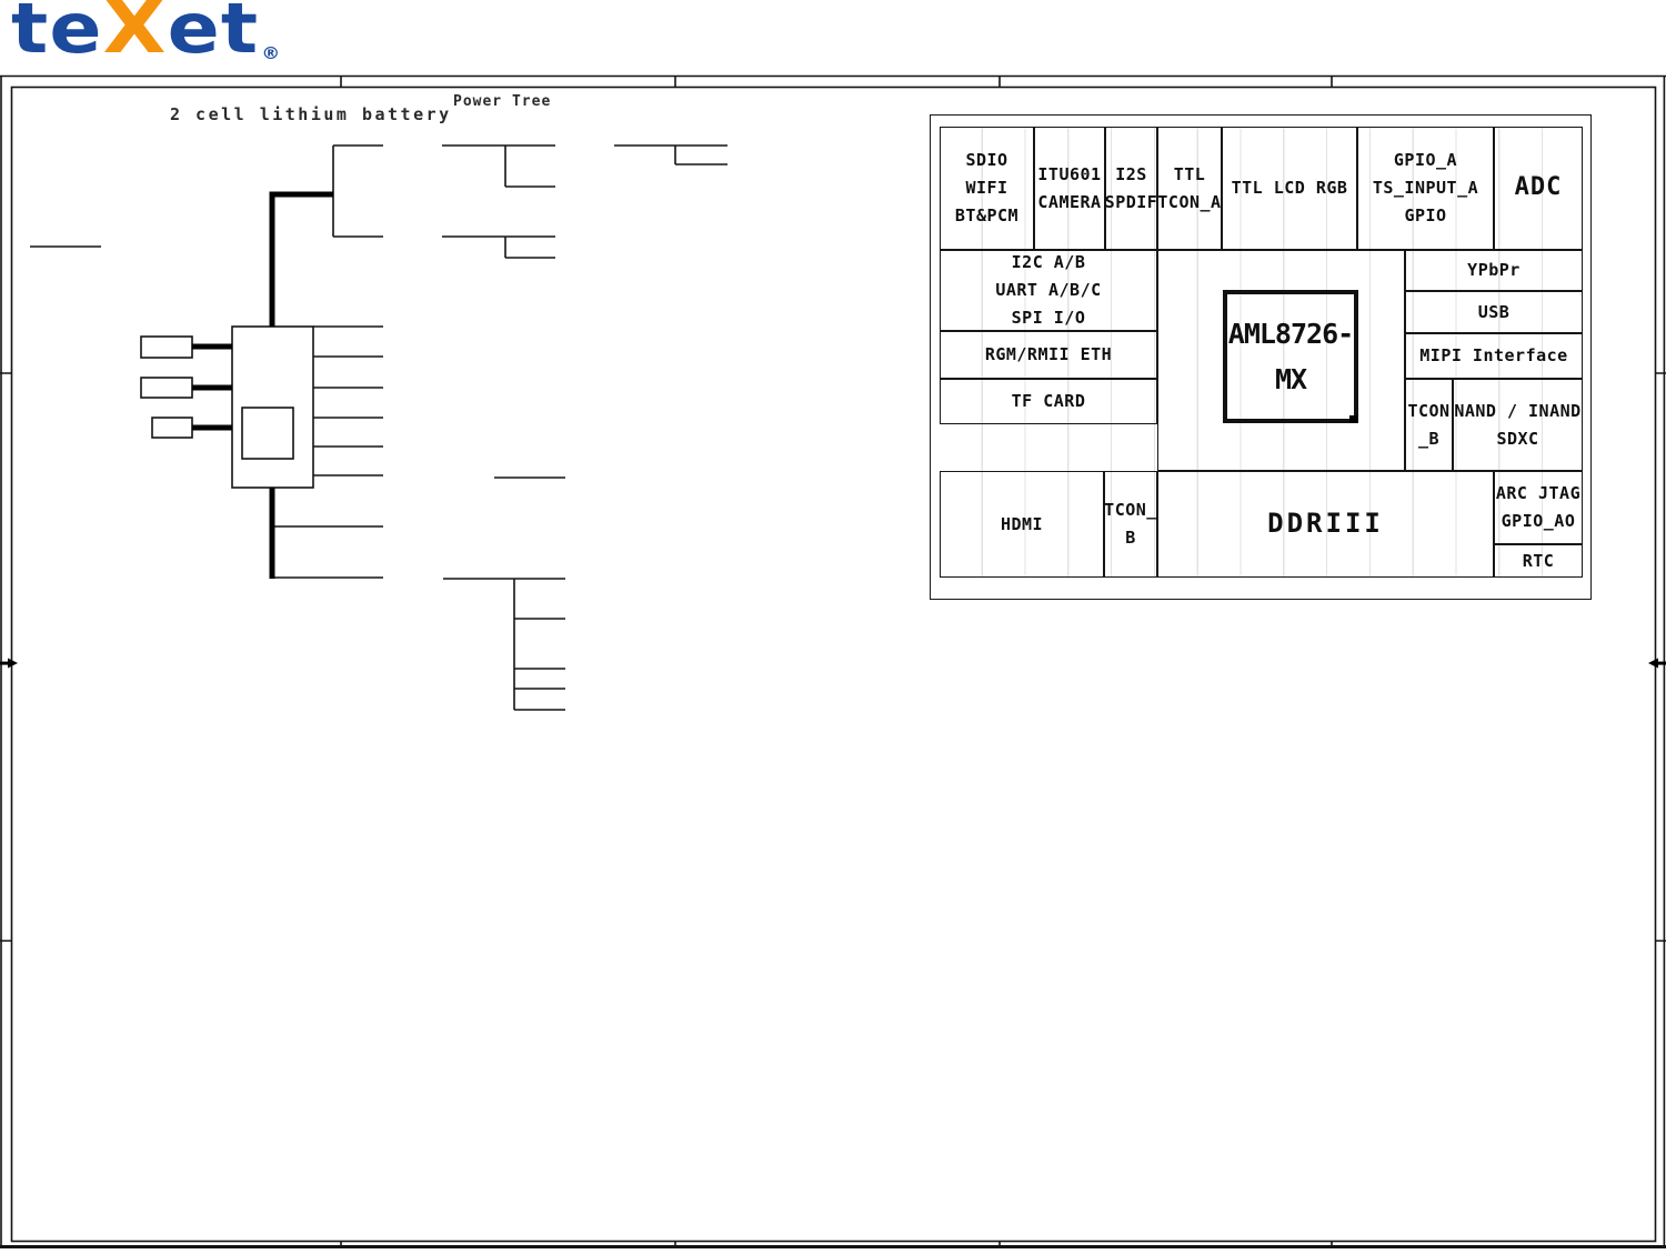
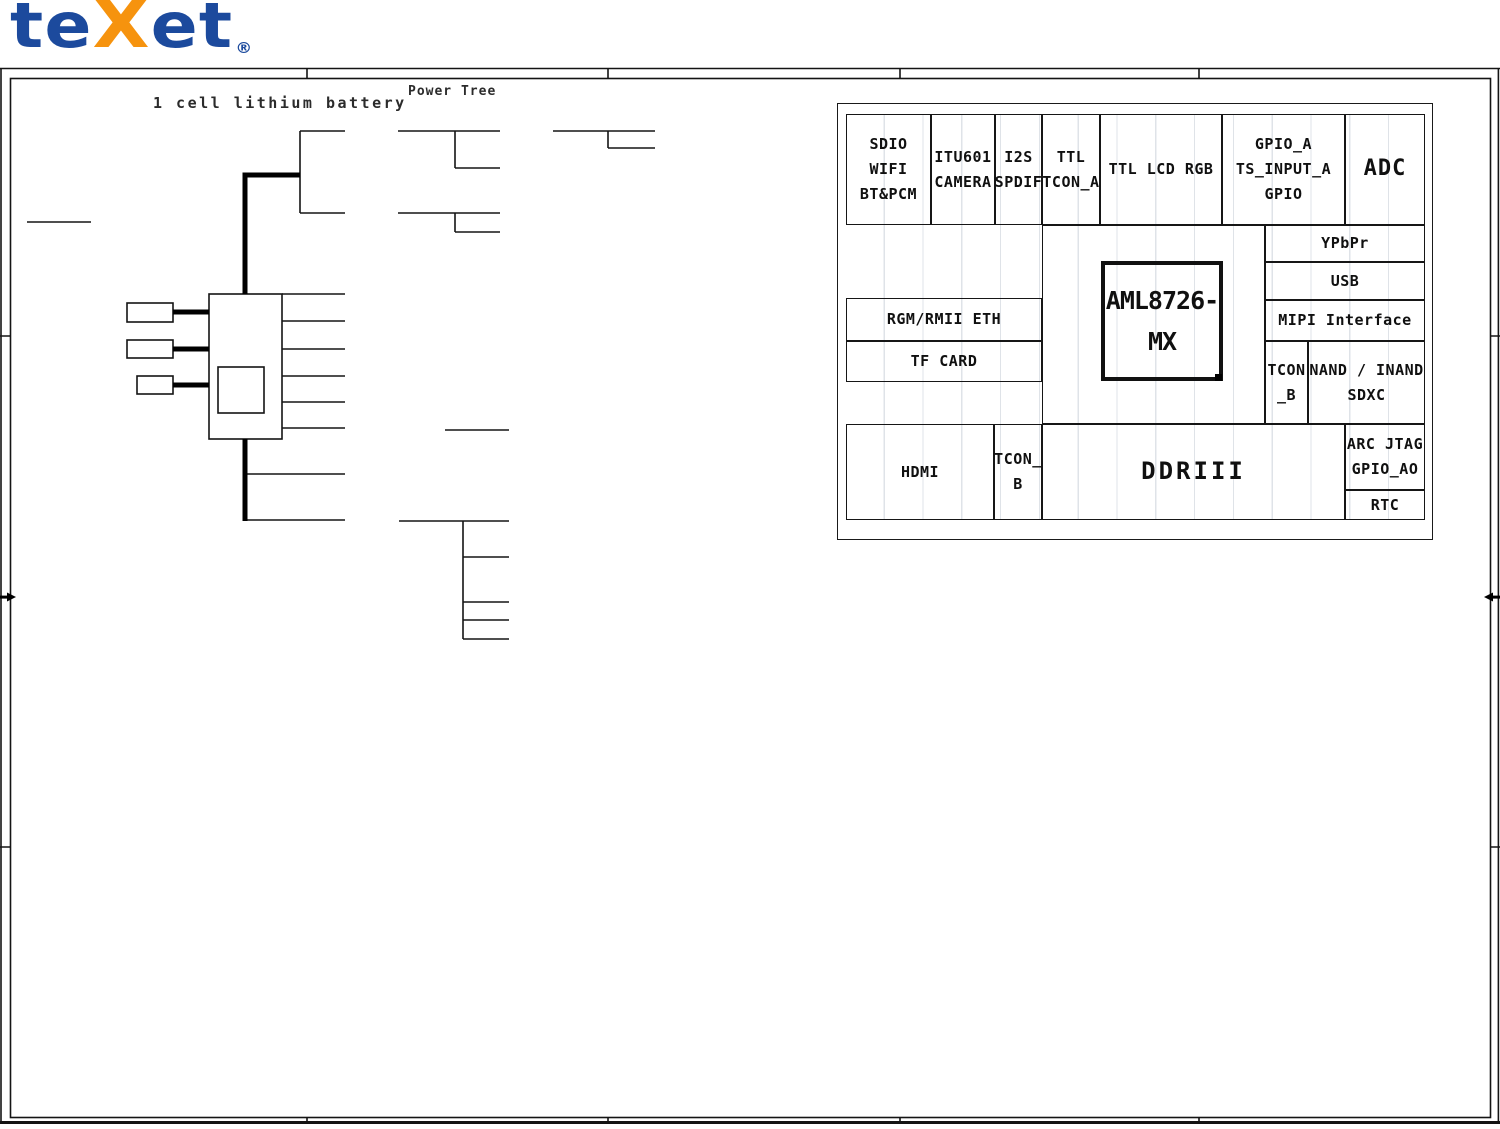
  teXet ®
- 2 cell lithium battery
+ 1 cell lithium battery
  Power Tree
  SDIO WIFI
  BT&PCM
  ITU601
  CAMERA
  I2S
  SPDIF
  TTL
  TCON_A
  TTL LCD RGB
  GPIO_A
  TS_INPUT_A
  GPIO
  ADC
- I2C A/B
- UART A/B/C
- SPI I/O
  RGM/RMII ETH
  TF CARD
  AML8726-MX
  YPbPr
  USB
  MIPI Interface
  TCON
  _B
  NAND / INAND
  SDXC
  HDMI
  TCON_
  B
  DDRIII
  ARC JTAG
  GPIO_AO
  RTC
